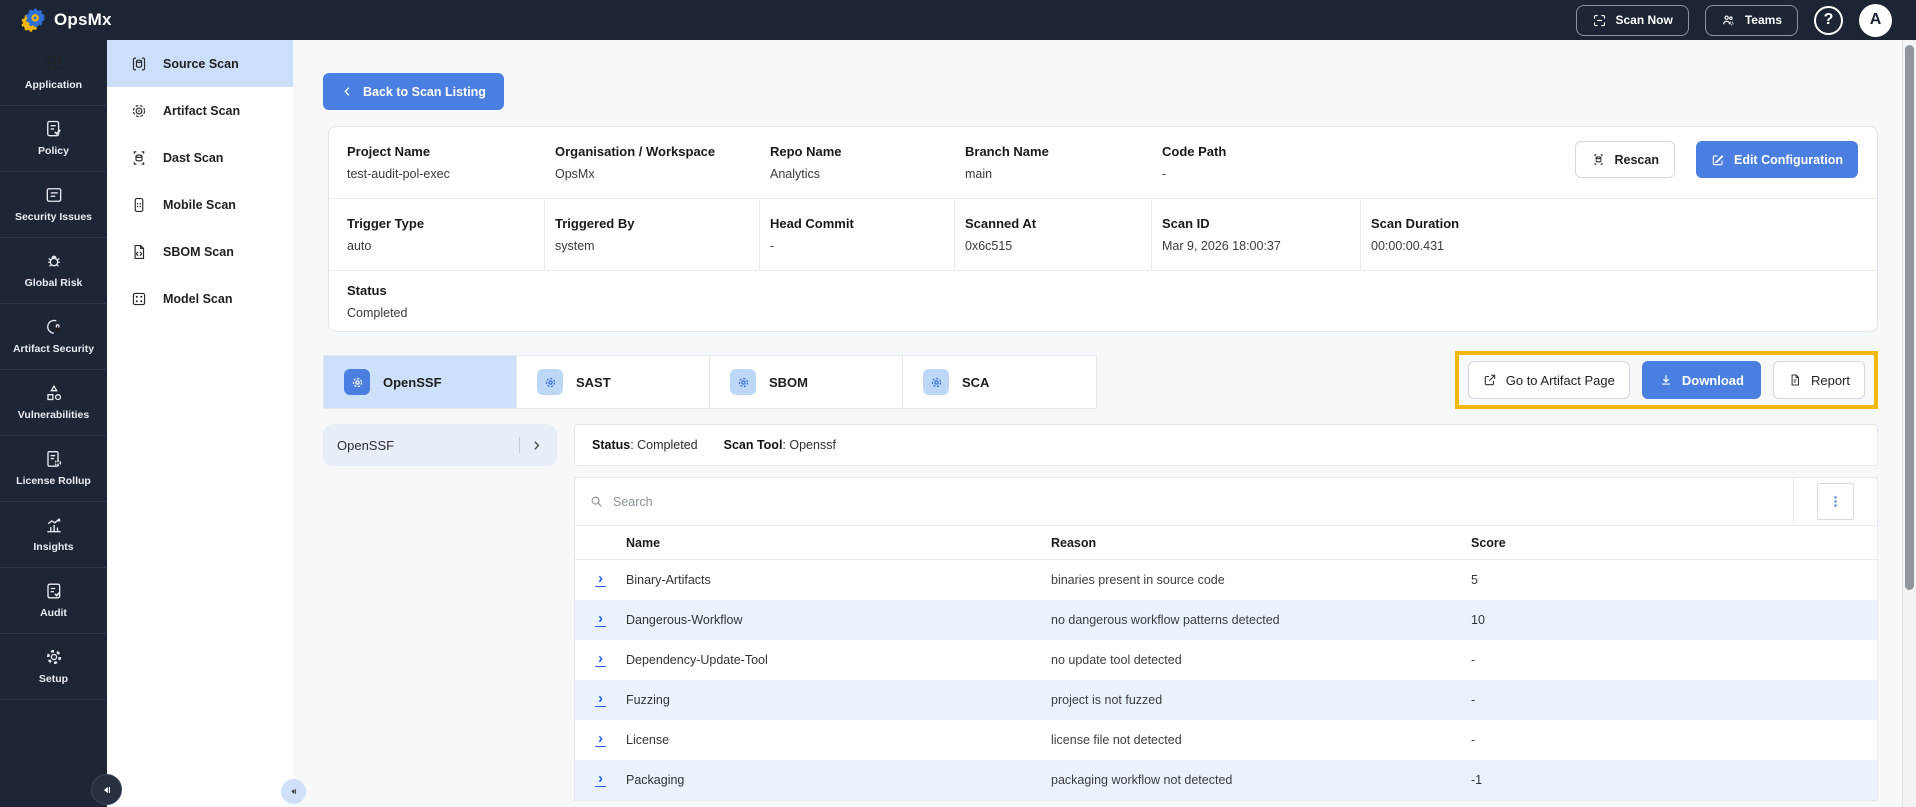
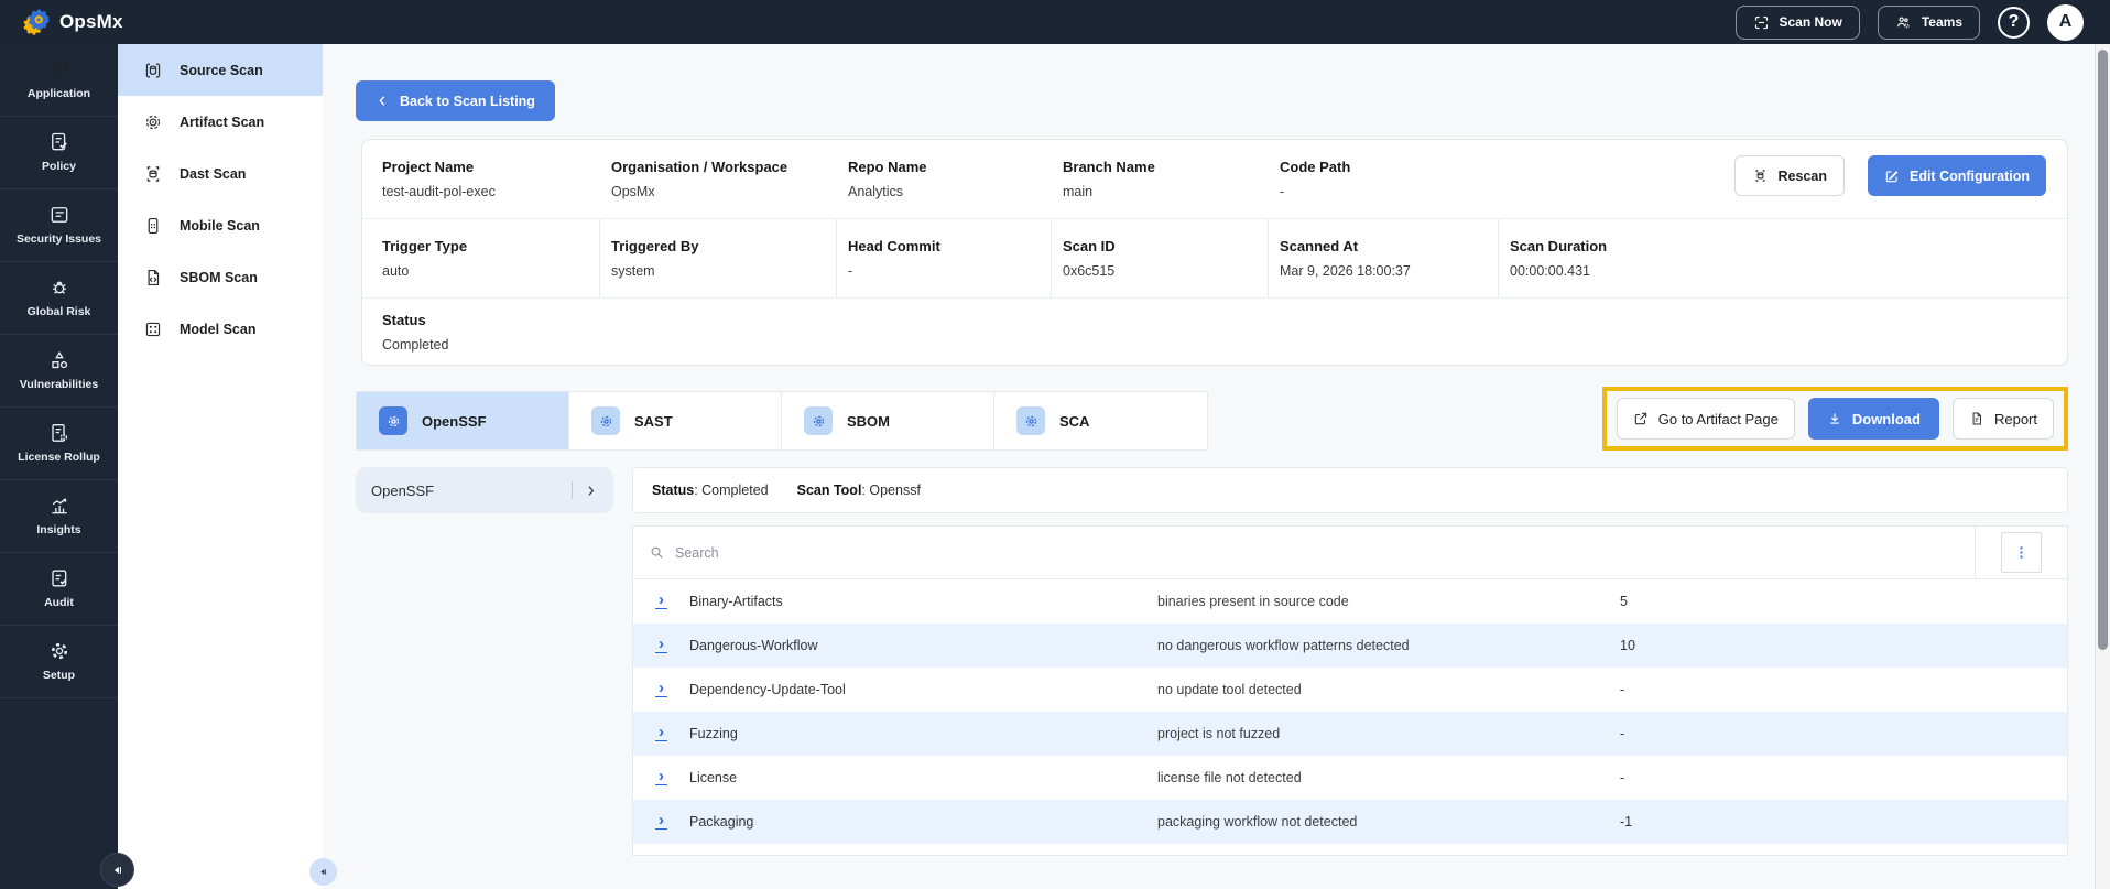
  OpsMx
  Scan Now
  Teams
  ?
  A
  Application
  Policy
  Security Issues
  Global Risk
- Artifact Security
  Vulnerabilities
  License Rollup
  Insights
  Audit
  Setup
  Source Scan
  Artifact Scan
  Dast Scan
  Mobile Scan
  SBOM Scan
  Model Scan
  Back to Scan Listing
  Project Name
  test-audit-pol-exec
  Organisation / Workspace
  OpsMx
  Repo Name
  Analytics
  Branch Name
  main
  Code Path
  -
  Trigger Type
  auto
  Triggered By
  system
  Head Commit
  -
- Scanned At
+ Scan ID
  0x6c515
- Scan ID
+ Scanned At
  Mar 9, 2026 18:00:37
  Scan Duration
  00:00:00.431
  Status
  Completed
  Rescan
  Edit Configuration
  OpenSSF
  SAST
  SBOM
  SCA
  Go to Artifact Page
  Download
  Report
  OpenSSF
  Status: Completed
  Scan Tool: Openssf
  Search
- Name
- Reason
- Score
  ›
  Binary-Artifacts
  binaries present in source code
  5
  ›
  Dangerous-Workflow
  no dangerous workflow patterns detected
  10
  ›
  Dependency-Update-Tool
  no update tool detected
  -
  ›
  Fuzzing
  project is not fuzzed
  -
  ›
  License
  license file not detected
  -
  ›
  Packaging
  packaging workflow not detected
  -1
